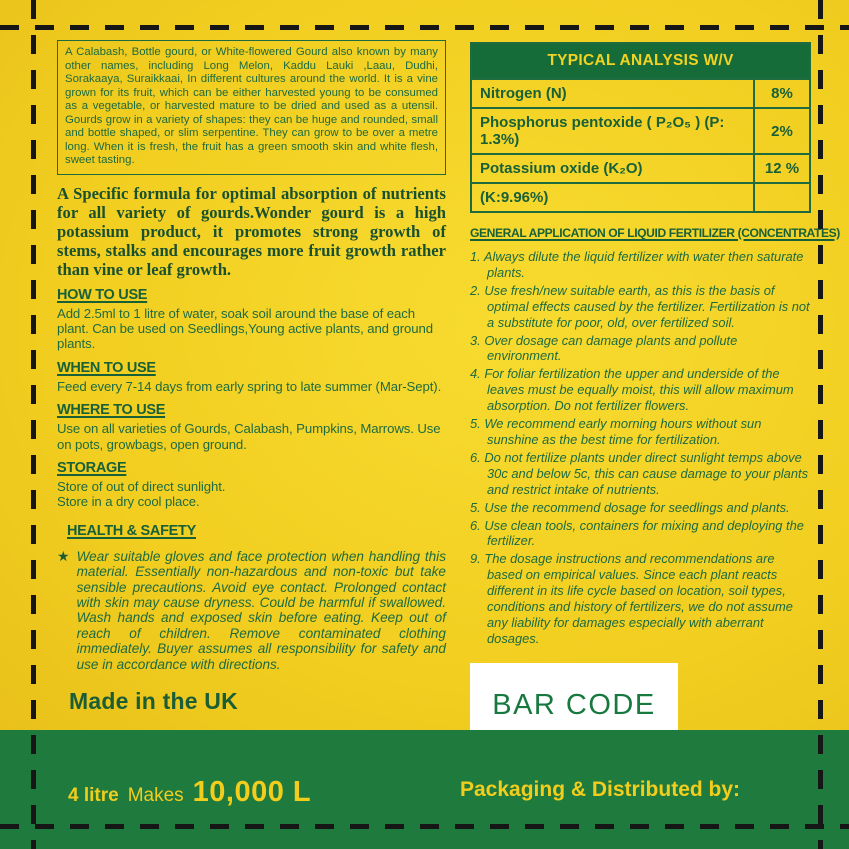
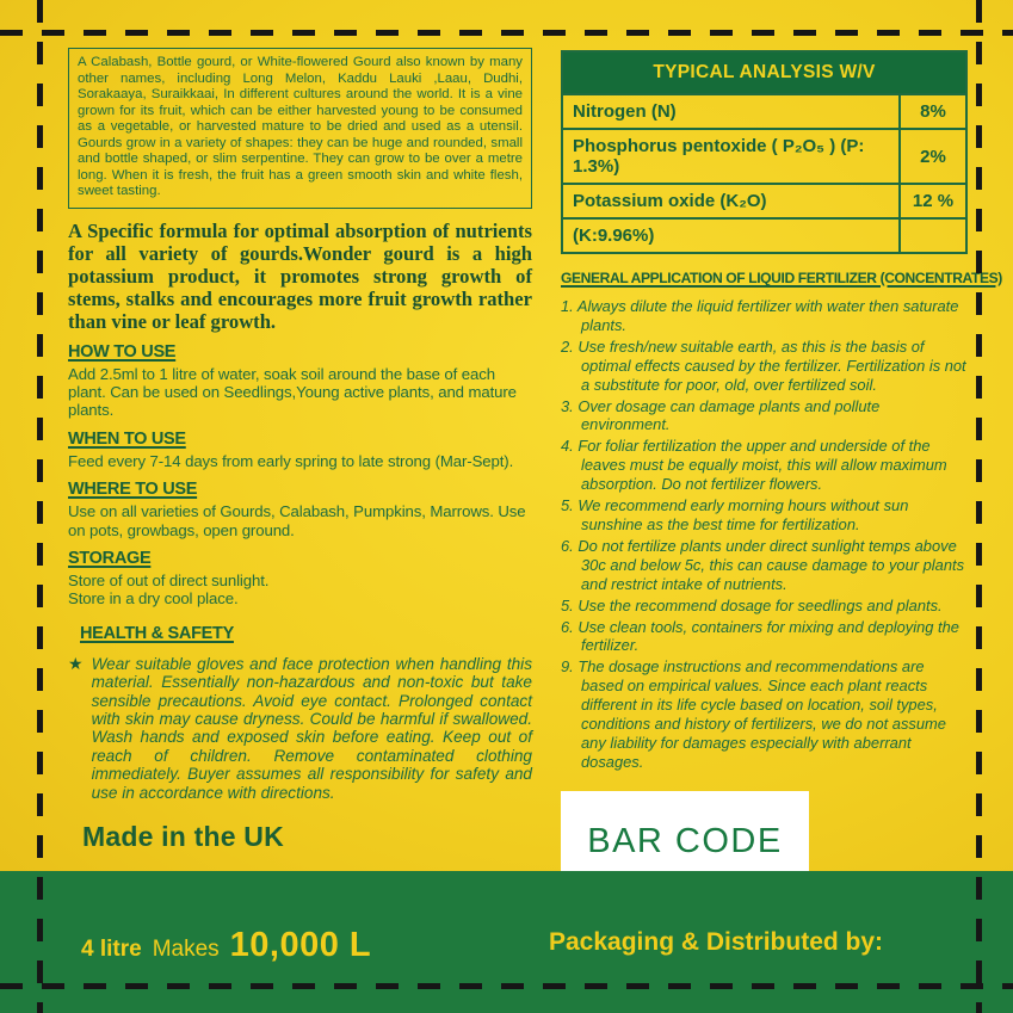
  A Calabash, Bottle gourd, or White-flowered Gourd also known by many other names, including Long Melon, Kaddu Lauki ,Laau, Dudhi, Sorakaaya, Suraikkaai, In different cultures around the world. It is a vine grown for its fruit, which can be either harvested young to be consumed as a vegetable, or harvested mature to be dried and used as a utensil. Gourds grow in a variety of shapes: they can be huge and rounded, small and bottle shaped, or slim serpentine. They can grow to be over a metre long. When it is fresh, the fruit has a green smooth skin and white flesh, sweet tasting.
  A Specific formula for optimal absorption of nutrients for all variety of gourds.Wonder gourd is a high potassium product, it promotes strong growth of stems, stalks and encourages more fruit growth rather than vine or leaf growth.
  HOW TO USE
- Add 2.5ml to 1 litre of water, soak soil around the base of each plant. Can be used on Seedlings,Young active plants, and ground plants.
+ Add 2.5ml to 1 litre of water, soak soil around the base of each plant. Can be used on Seedlings,Young active plants, and mature plants.
  WHEN TO USE
- Feed every 7-14 days from early spring to late summer (Mar-Sept).
+ Feed every 7-14 days from early spring to late strong (Mar-Sept).
  WHERE TO USE
  Use on all varieties of Gourds, Calabash, Pumpkins, Marrows. Use on pots, growbags, open ground.
  STORAGE
  Store of out of direct sunlight.
  Store in a dry cool place.
  HEALTH & SAFETY
  ★
  Wear suitable gloves and face protection when handling this material. Essentially non-hazardous and non-toxic but take sensible precautions. Avoid eye contact. Prolonged contact with skin may cause dryness. Could be harmful if swallowed. Wash hands and exposed skin before eating. Keep out of reach of children. Remove contaminated clothing immediately. Buyer assumes all responsibility for safety and use in accordance with directions.
  Made in the UK
  TYPICAL ANALYSIS W/V
  Nitrogen (N)
  8%
  Phosphorus pentoxide ( P₂O₅ ) (P: 1.3%)
  2%
  Potassium oxide (K₂O)
  12 %
  (K:9.96%)
  GENERAL APPLICATION OF LIQUID FERTILIZER (CONCENTRAES)
  1. Always dilute the liquid fertilizer with water then saturate plants.
  2. Use fresh/new suitable earth, as this is the basis of optimal effects caused by the fertilizer. Fertilization is not a substitute for poor, old, over fertilized soil.
  3. Over dosage can damage plants and pollute environment.
  4. For foliar fertilization the upper and underside of the leaves must be equally moist, this will allow maximum absorption. Do not fertilizer flowers.
  5. We recommend early morning hours without sun sunshine as the best time for fertilization.
  6. Do not fertilize plants under direct sunlight temps above 30c and below 5c, this can cause damage to your plants and restrict intake of nutrients.
  5. Use the recommend dosage for seedlings and plants.
  6. Use clean tools, containers for mixing and deploying the fertilizer.
  9. The dosage instructions and recommendations are based on empirical values. Since each plant reacts different in its life cycle based on location, soil types, conditions and history of fertilizers, we do not assume any liability for damages especially with aberrant dosages.
  BAR CODE
  4 litre
  Makes
  10,000 L
  Packaging & Distributed by:
